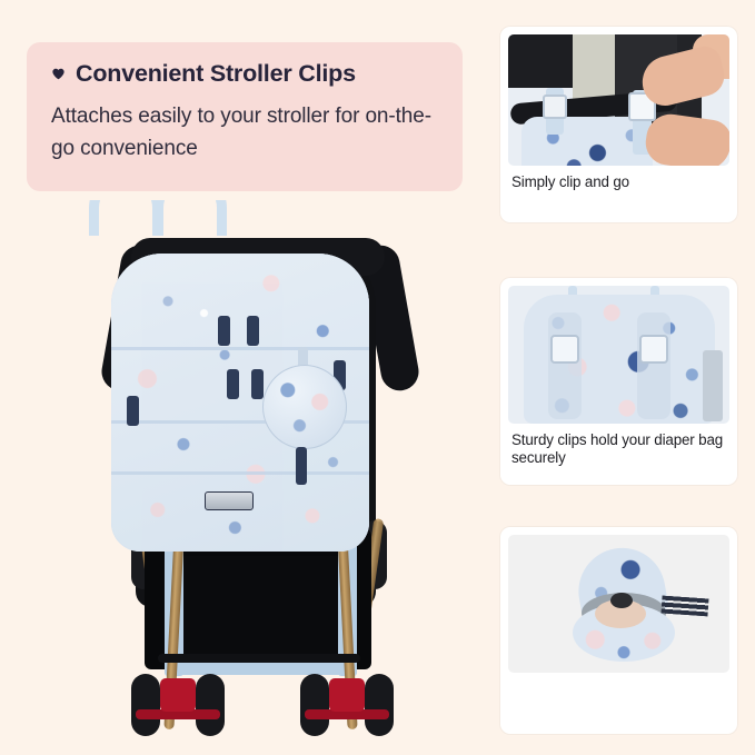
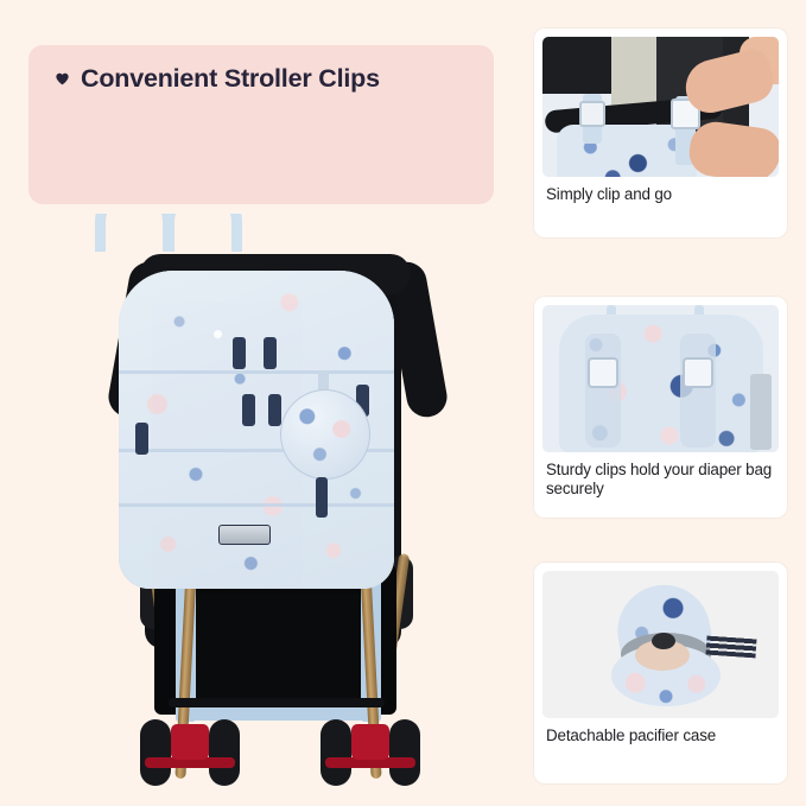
  Convenient Stroller Clips
- Attaches easily to your stroller for on-the-go convenience
  Simply clip and go
  Sturdy clips hold your diaper bag securely
+ Detachable pacifier case
